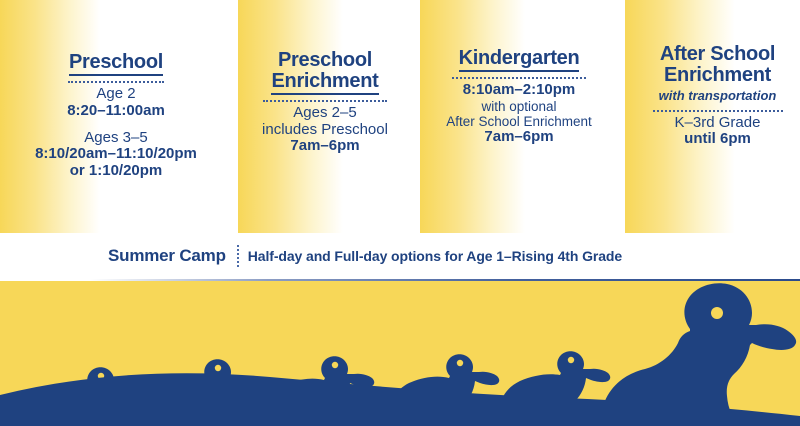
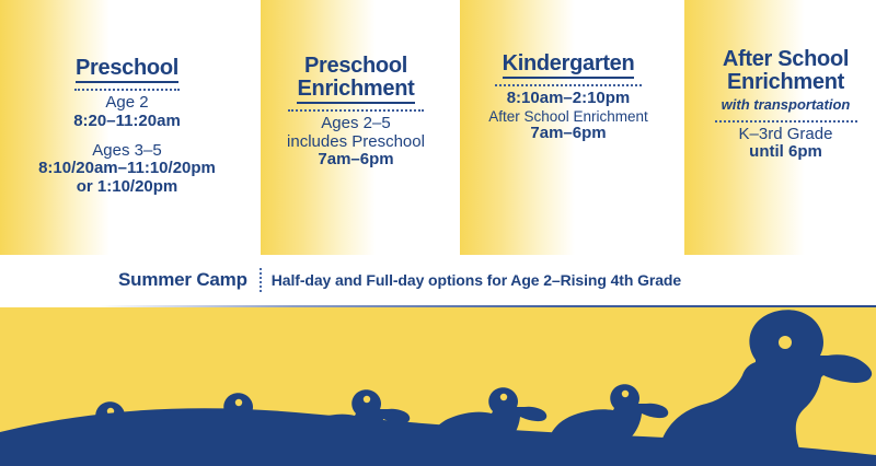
  Preschool
  Age 2
- 8:20–11:00am
+ 8:20–11:20am
  Ages 3–5
  8:10/20am–11:10/20pm
  or 1:10/20pm
  Preschool
  Enrichment
  Ages 2–5
  includes Preschool
  7am–6pm
  Kindergarten
  8:10am–2:10pm
- with optional
  After School Enrichment
  7am–6pm
  After School
  Enrichment
  with transportation
  K–3rd Grade
  until 6pm
  Summer Camp
- Half-day and Full-day options for Age 1–Rising 4th Grade
+ Half-day and Full-day options for Age 2–Rising 4th Grade
